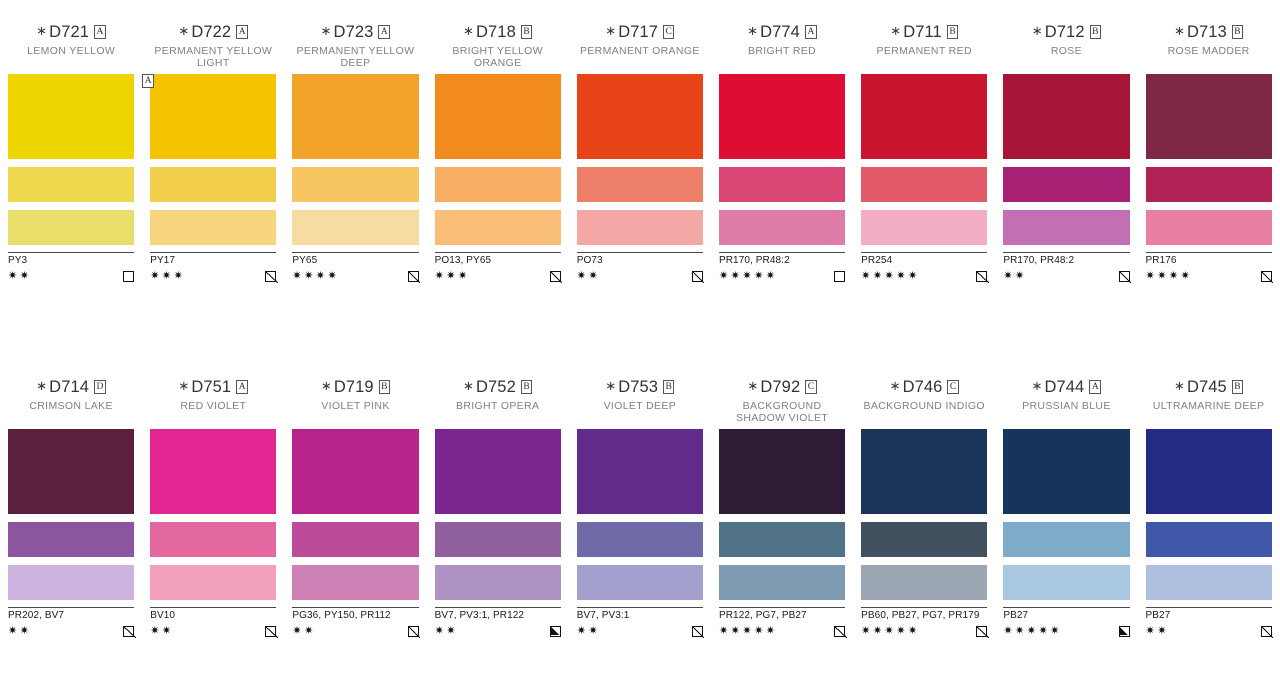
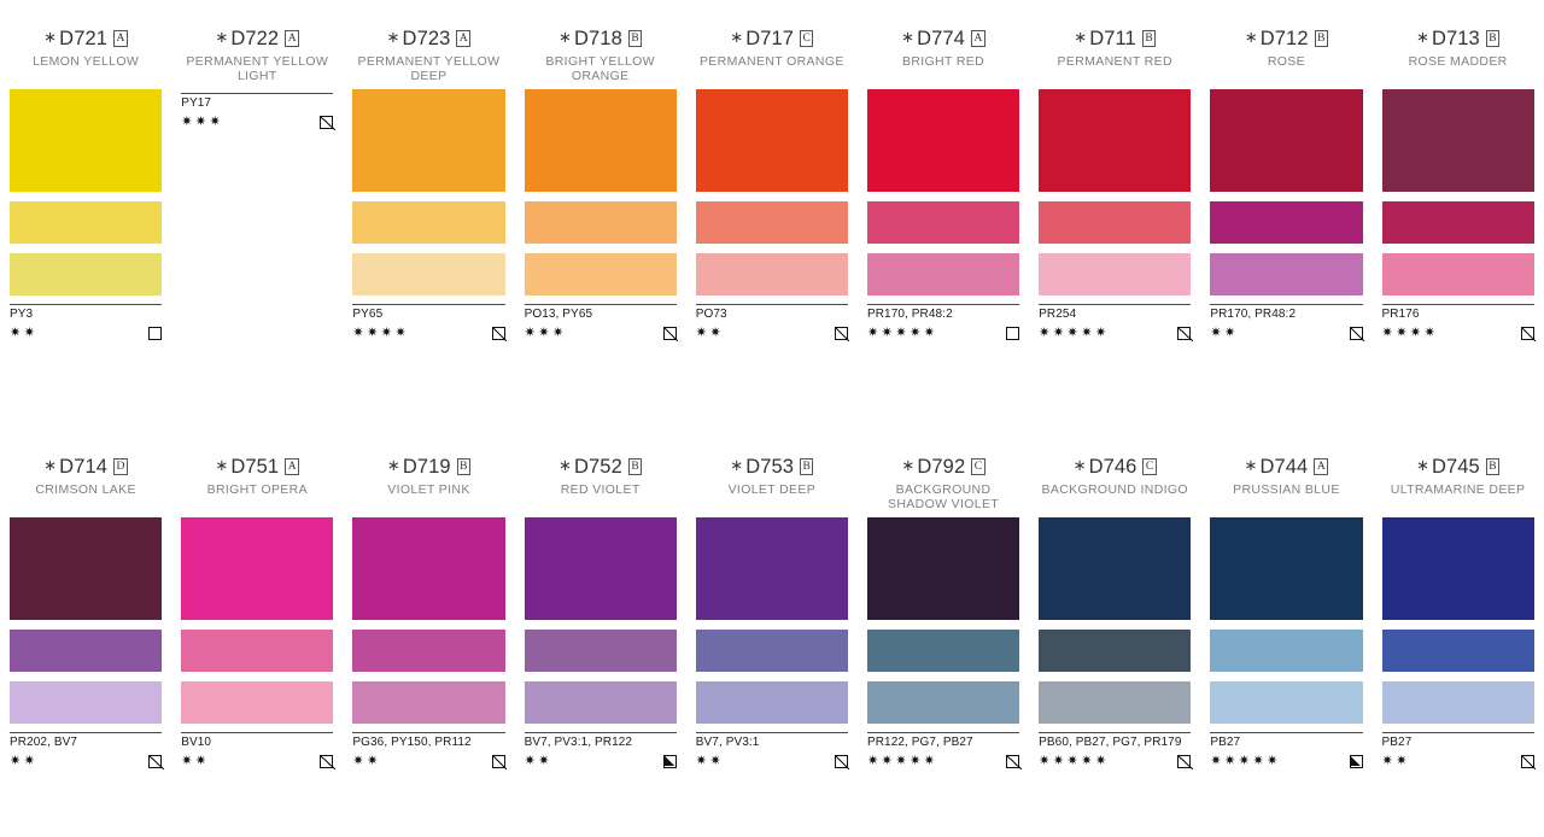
  ∗ D721 A
  LEMON YELLOW
  PY3
  ✷✷
  ∗ D722 A
  PERMANENT YELLOW LIGHT
- A
  PY17
  ✷✷✷
  ∗ D723 A
  PERMANENT YELLOW DEEP
  PY65
  ✷✷✷✷
  ∗ D718 B
  BRIGHT YELLOW ORANGE
  PO13, PY65
  ✷✷✷
  ∗ D717 C
  PERMANENT ORANGE
  PO73
  ✷✷
  ∗ D774 A
  BRIGHT RED
  PR170, PR48:2
  ✷✷✷✷✷
  ∗ D711 B
  PERMANENT RED
  PR254
  ✷✷✷✷✷
  ∗ D712 B
  ROSE
  PR170, PR48:2
  ✷✷
  ∗ D713 B
  ROSE MADDER
  PR176
  ✷✷✷✷
  ∗ D714 D
  CRIMSON LAKE
  PR202, BV7
  ✷✷
  ∗ D751 A
- RED VIOLET
+ BRIGHT OPERA
  BV10
  ✷✷
  ∗ D719 B
  VIOLET PINK
  PG36, PY150, PR112
  ✷✷
  ∗ D752 B
- BRIGHT OPERA
+ RED VIOLET
  BV7, PV3:1, PR122
  ✷✷
  ∗ D753 B
  VIOLET DEEP
  BV7, PV3:1
  ✷✷
  ∗ D792 C
  BACKGROUND SHADOW VIOLET
  PR122, PG7, PB27
  ✷✷✷✷✷
  ∗ D746 C
  BACKGROUND INDIGO
  PB60, PB27, PG7, PR179
  ✷✷✷✷✷
  ∗ D744 A
  PRUSSIAN BLUE
  PB27
  ✷✷✷✷✷
  ∗ D745 B
  ULTRAMARINE DEEP
  PB27
  ✷✷
